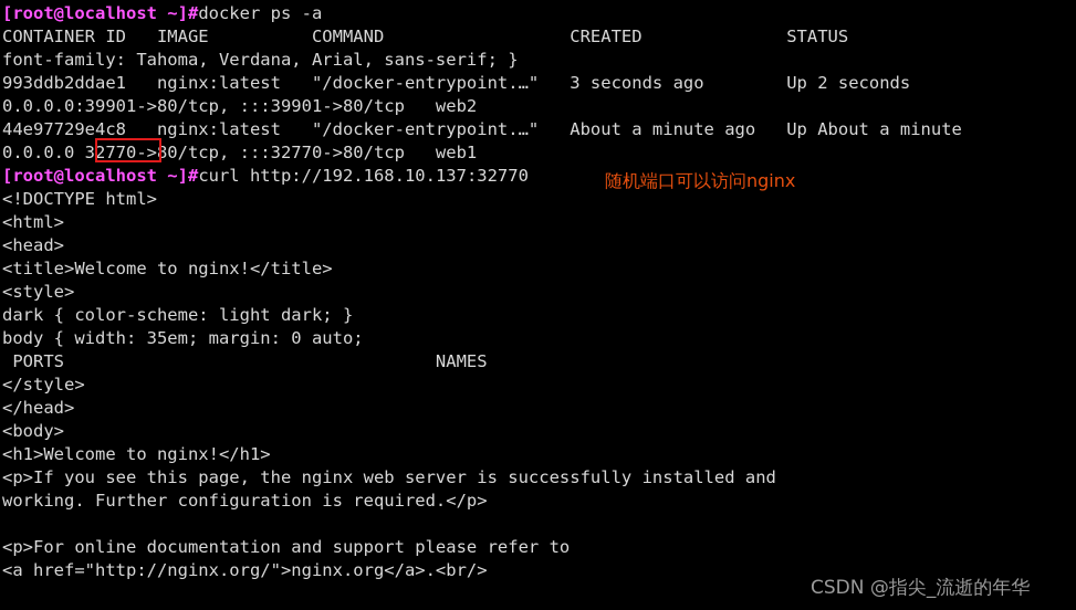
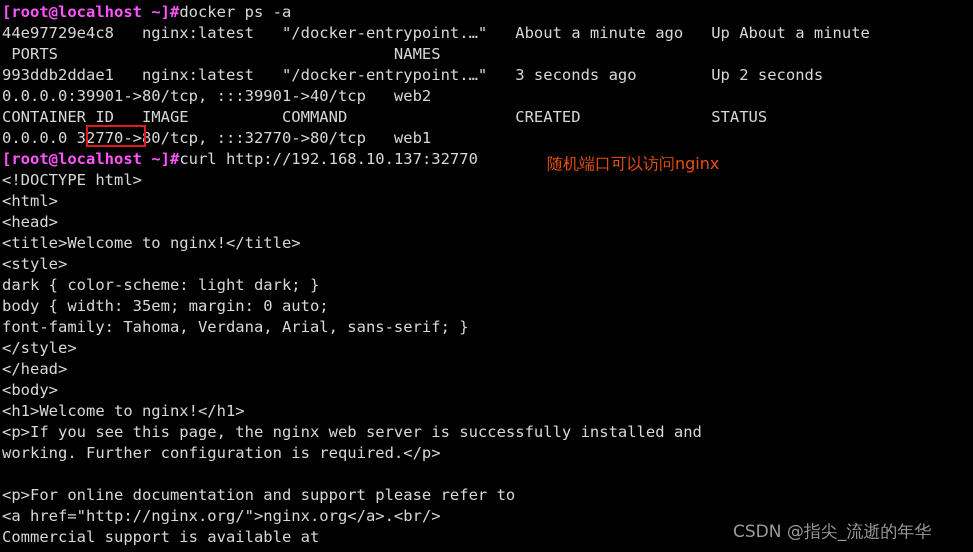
  [root@localhost ~]#docker ps -a
- CONTAINER ID IMAGE COMMAND CREATED STATUS
+ 44e97729e4c8 nginx:latest "/docker-entrypoint.…" About a minute ago Up About a minute
- font-family: Tahoma, Verdana, Arial, sans-serif; }
+ PORTS NAMES
  993ddb2ddae1 nginx:latest "/docker-entrypoint.…" 3 seconds ago Up 2 seconds
- 0.0.0.0:39901->80/tcp, :::39901->80/tcp web2
+ 0.0.0.0:39901->80/tcp, :::39901->40/tcp web2
- 44e97729e4c8 nginx:latest "/docker-entrypoint.…" About a minute ago Up About a minute
+ CONTAINER ID IMAGE COMMAND CREATED STATUS
  0.0.0.0 32770->80/tcp, :::32770->80/tcp web1
  [root@localhost ~]#curl http://192.168.10.137:32770
  <!DOCTYPE html>
  <html>
  <head>
  <title>Welcome to nginx!</title>
  <style>
  dark { color-scheme: light dark; }
  body { width: 35em; margin: 0 auto;
- PORTS NAMES
+ font-family: Tahoma, Verdana, Arial, sans-serif; }
  </style>
  </head>
  <body>
  <h1>Welcome to nginx!</h1>
  <p>If you see this page, the nginx web server is successfully installed and
  working. Further configuration is required.</p>
  <p>For online documentation and support please refer to
  <a href="http://nginx.org/">nginx.org</a>.<br/>
+ Commercial support is available at
  随机端口可以访问nginx
  CSDN @指尖_流逝的年华
